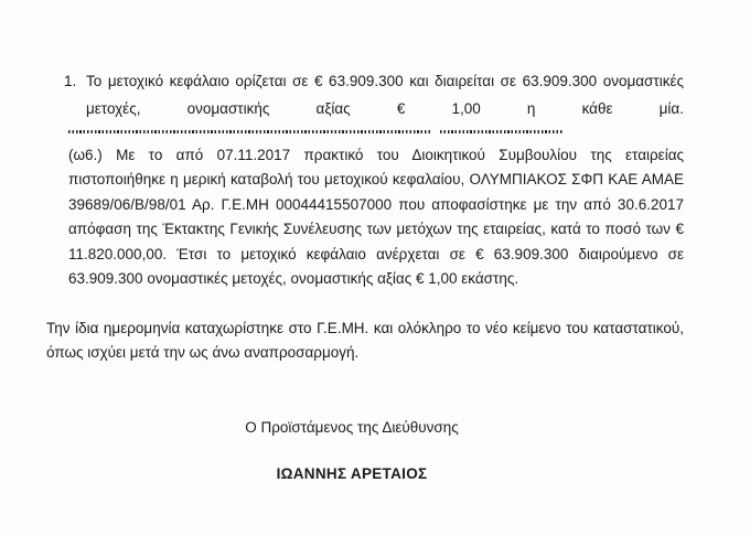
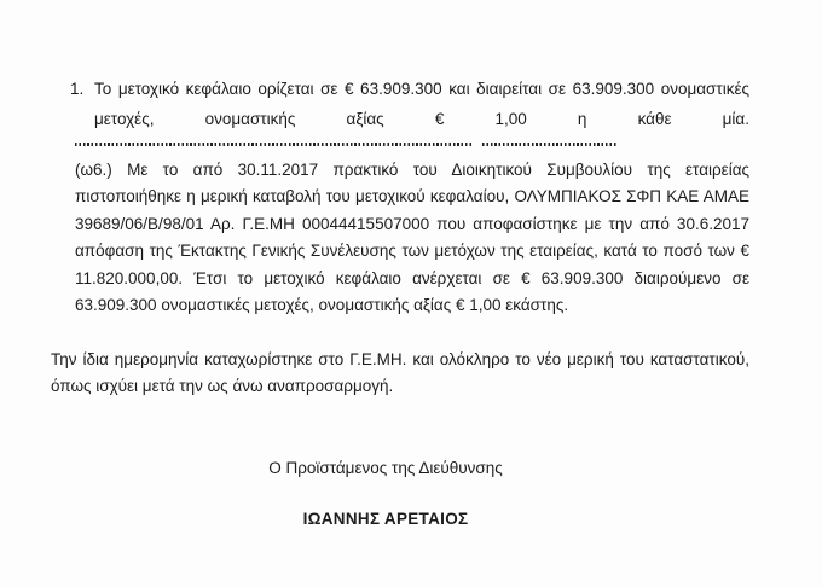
  1.
  Το μετοχικό κεφάλαιο ορίζεται σε € 63.909.300 και διαιρείται σε 63.909.300 ονομαστικές
  μετοχές, ονομαστικής αξίας € 1,00 η κάθε μία.
- (ω6.) Με το από 07.11.2017 πρακτικό του Διοικητικού Συμβουλίου της εταιρείας πιστοποιήθηκε η μερική καταβολή του μετοχικού κεφαλαίου, ΟΛΥΜΠΙΑΚΟΣ ΣΦΠ ΚΑΕ ΑΜΑΕ 39689/06/Β/98/01 Αρ. Γ.Ε.ΜΗ 00044415507000 που αποφασίστηκε με την από 30.6.2017 απόφαση της Έκτακτης Γενικής Συνέλευσης των μετόχων της εταιρείας, κατά το ποσό των € 11.820.000,00. Έτσι το μετοχικό κεφάλαιο ανέρχεται σε € 63.909.300 διαιρούμενο σε 63.909.300 ονομαστικές μετοχές, ονομαστικής αξίας € 1,00 εκάστης.
+ (ω6.) Με το από 30.11.2017 πρακτικό του Διοικητικού Συμβουλίου της εταιρείας πιστοποιήθηκε η μερική καταβολή του μετοχικού κεφαλαίου, ΟΛΥΜΠΙΑΚΟΣ ΣΦΠ ΚΑΕ ΑΜΑΕ 39689/06/Β/98/01 Αρ. Γ.Ε.ΜΗ 00044415507000 που αποφασίστηκε με την από 30.6.2017 απόφαση της Έκτακτης Γενικής Συνέλευσης των μετόχων της εταιρείας, κατά το ποσό των € 11.820.000,00. Έτσι το μετοχικό κεφάλαιο ανέρχεται σε € 63.909.300 διαιρούμενο σε 63.909.300 ονομαστικές μετοχές, ονομαστικής αξίας € 1,00 εκάστης.
- Την ίδια ημερομηνία καταχωρίστηκε στο Γ.Ε.ΜΗ. και ολόκληρο το νέο κείμενο του καταστατικού, όπως ισχύει μετά την ως άνω αναπροσαρμογή.
+ Την ίδια ημερομηνία καταχωρίστηκε στο Γ.Ε.ΜΗ. και ολόκληρο το νέο μερική του καταστατικού, όπως ισχύει μετά την ως άνω αναπροσαρμογή.
  Ο Προϊστάμενος της Διεύθυνσης
  ΙΩΑΝΝΗΣ ΑΡΕΤΑΙΟΣ
